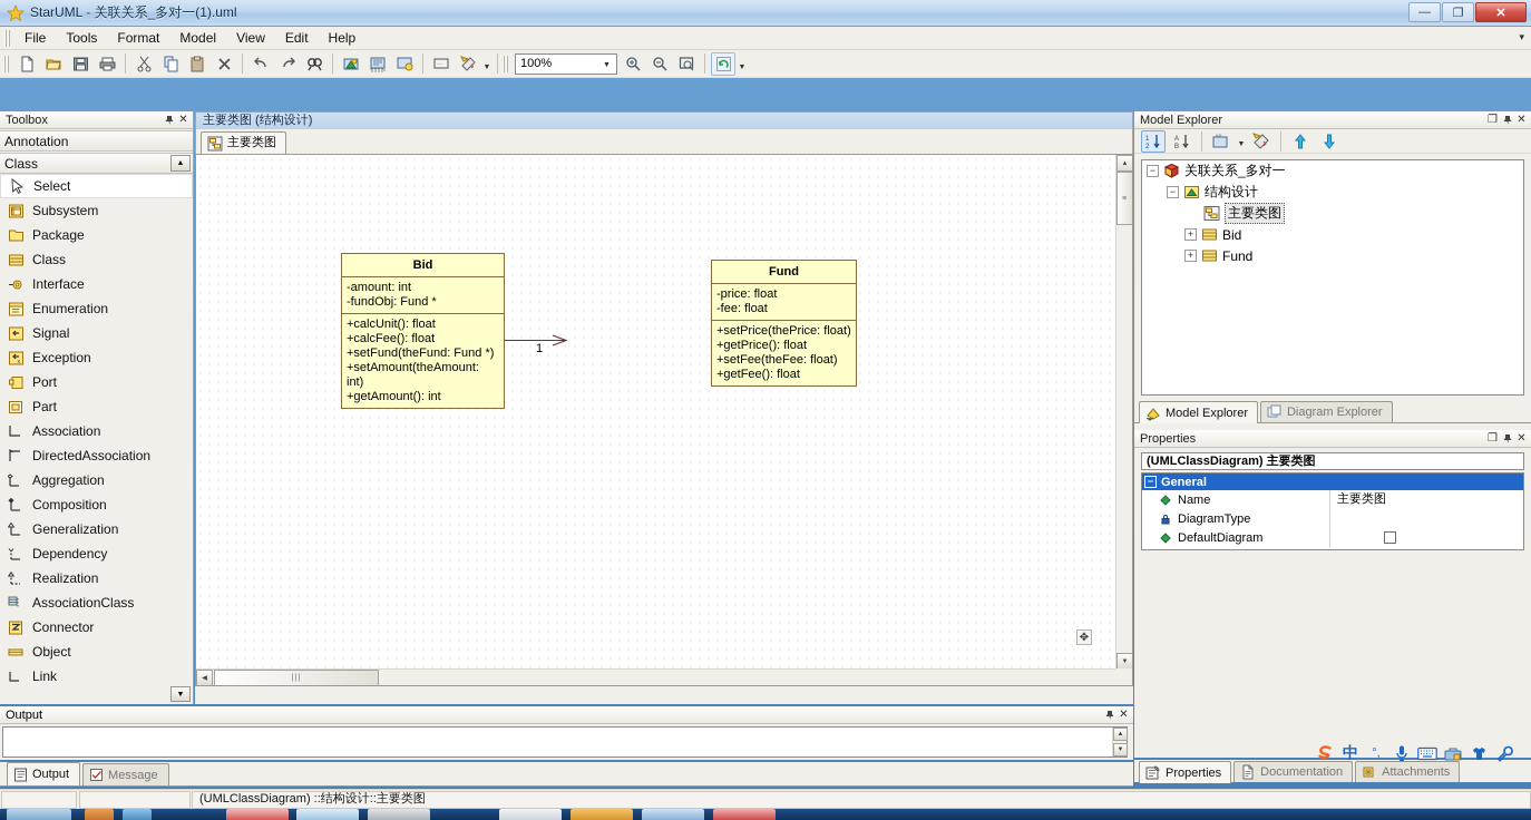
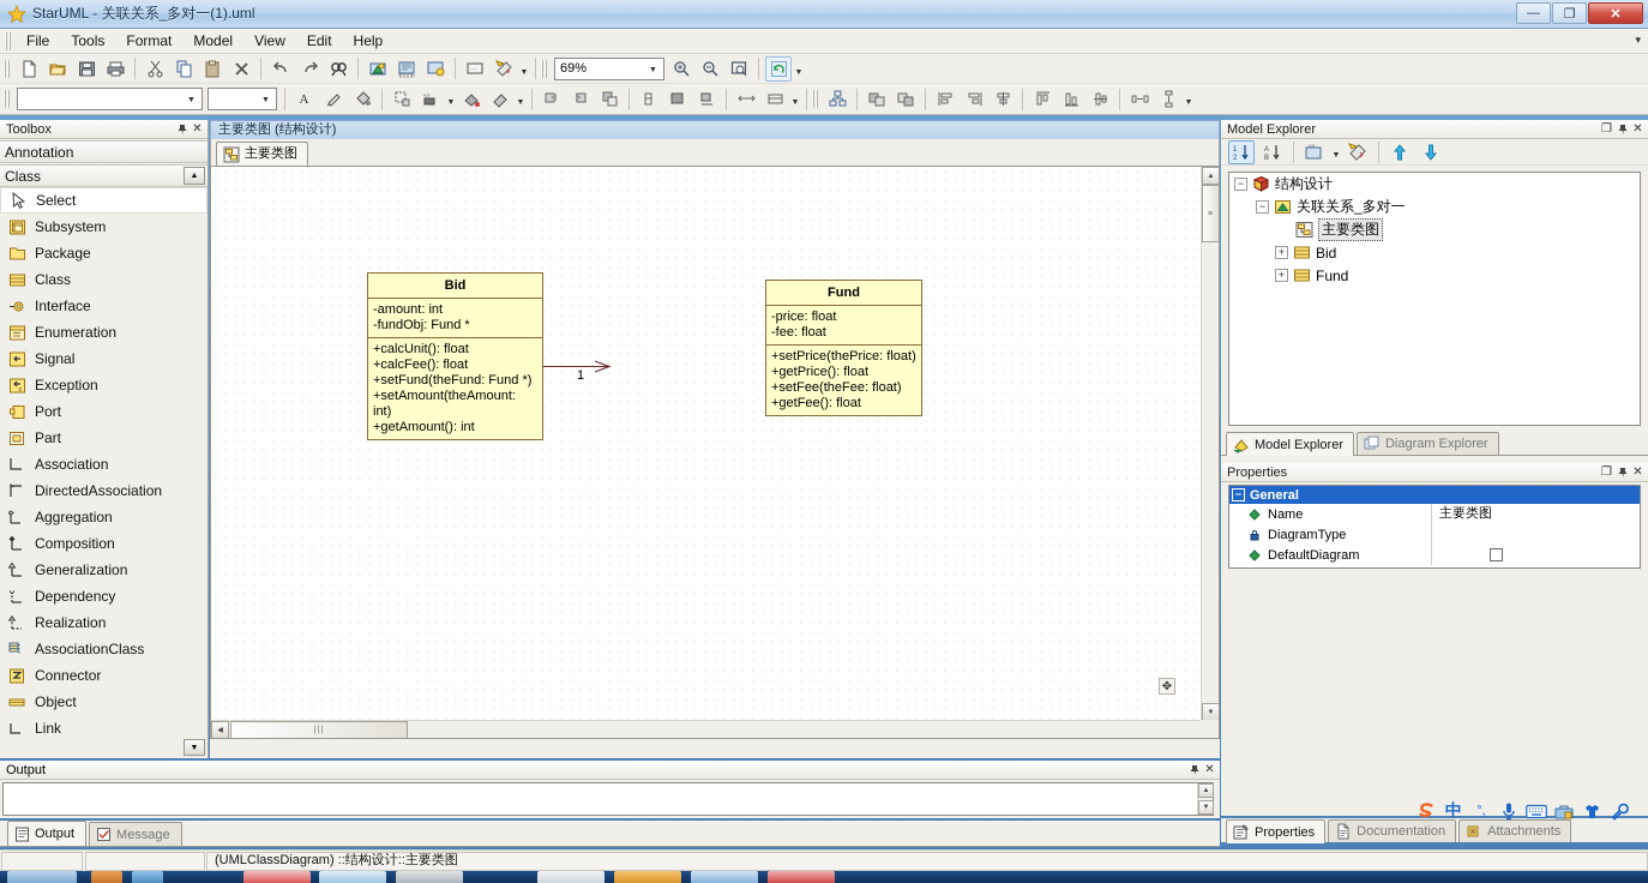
  StarUML - 关联关系_多对一(1).uml
  —
  ❐
  ✕
  File
  Tools
  Format
  Model
  View
  Edit
  Help
  ▾
- 100%
+ 69%
+ A
  Toolbox
  ✕
  Annotation
  Class
  Select
  Subsystem
  Package
  Class
  Interface
  Enumeration
  Signal
  Exception
  Port
  Part
  Association
  DirectedAssociation
  Aggregation
  Composition
  Generalization
  Dependency
  Realization
  AssociationClass
  Connector
  Object
  Link
  主要类图 (结构设计)
  主要类图
  1
  Bid
  -amount: int
  -fundObj: Fund *
  +calcUnit(): float
  +calcFee(): float
  +setFund(theFund: Fund *)
  +setAmount(theAmount: int)
  +getAmount(): int
  Fund
  -price: float
  -fee: float
  +setPrice(thePrice: float)
  +getPrice(): float
  +setFee(theFee: float)
  +getFee(): float
  ✥
  Model Explorer
  ❐
  ✕
  −
- 关联关系_多对一
+ 结构设计
  −
- 结构设计
+ 关联关系_多对一
  主要类图
  +
  Bid
  +
  Fund
  Model Explorer
  Diagram Explorer
  Properties
  ❐
  ✕
- (UMLClassDiagram) 主要类图
  −
  General
  Name
  主要类图
  DiagramType
  DefaultDiagram
  Properties
  Documentation
  Attachments
  Output
  ✕
  Output
  Message
  中
  °,
  (UMLClassDiagram) ::结构设计::主要类图
